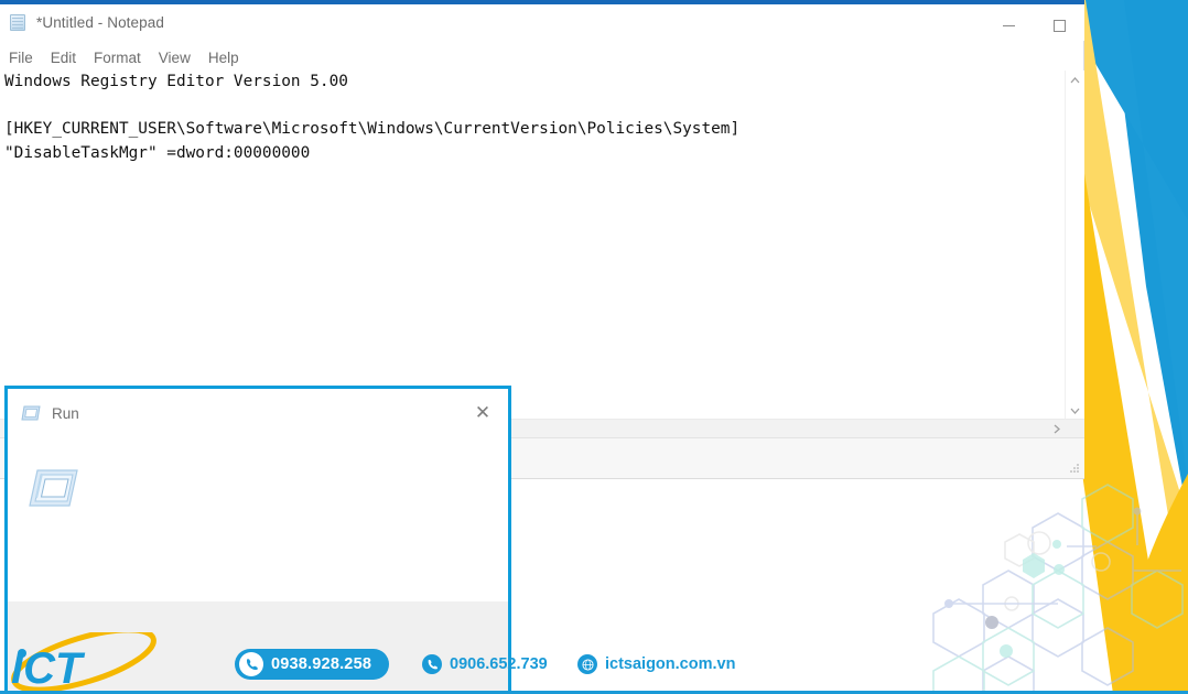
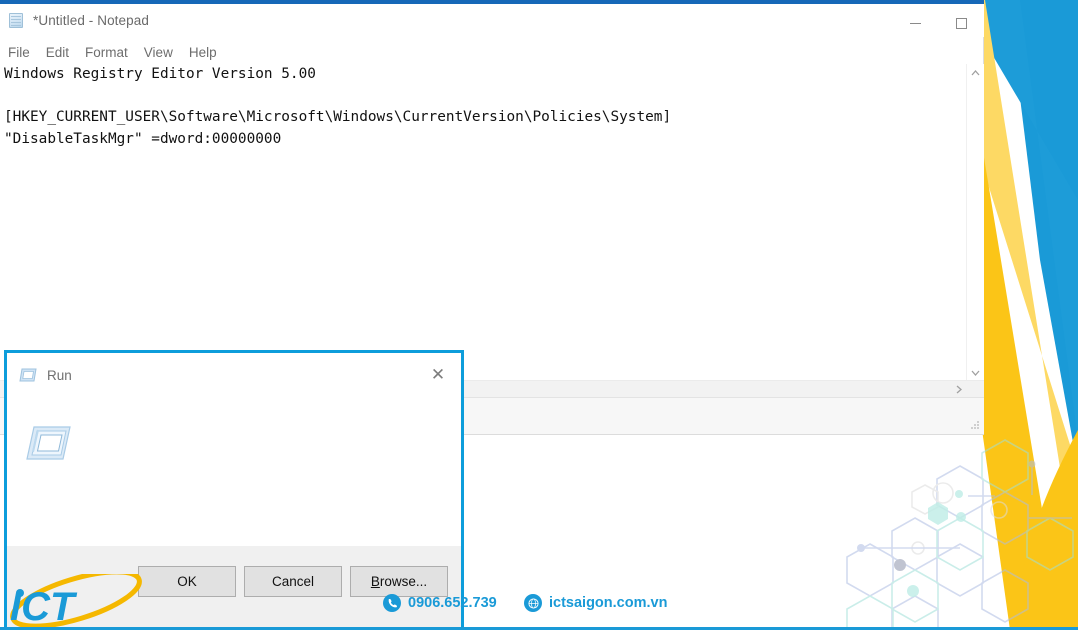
  *Untitled - Notepad
  File
  Edit
  Format
  View
  Help
  Windows Registry Editor Version 5.00
  [HKEY_CURRENT_USER\Software\Microsoft\Windows\CurrentVersion\Policies\System]
  "DisableTaskMgr" =dword:00000000
  Run
  ✕
+ OK
+ Cancel
+ B
+ rowse...
  ICT
- 0938.928.258
  0906.652.739
  ictsaigon.com.vn
